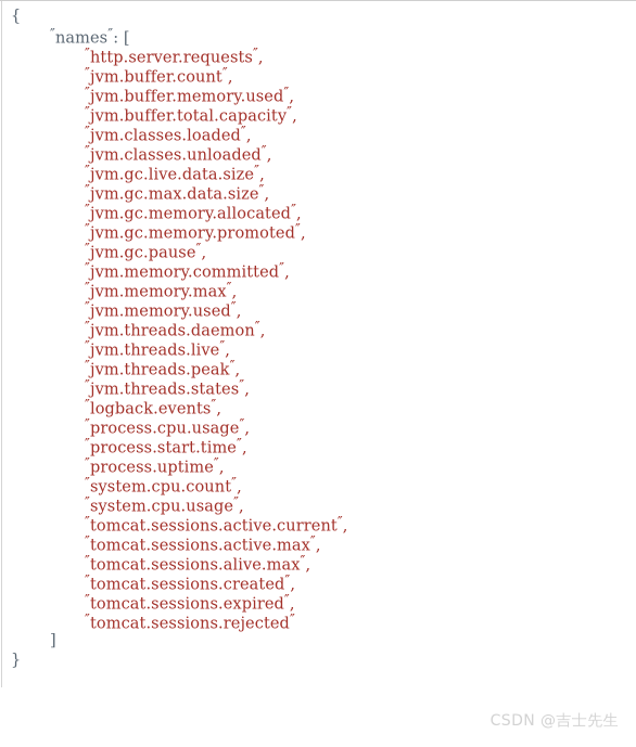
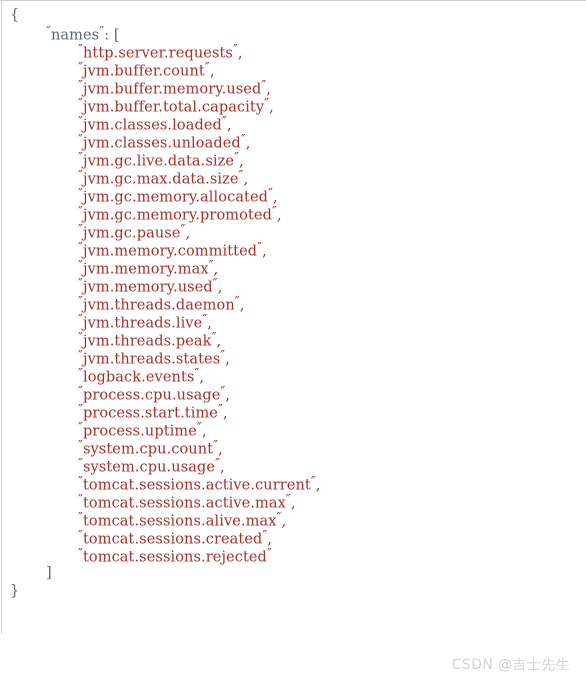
  {
  ″names″: [
  ″http.server.requests″,
  ″jvm.buffer.count″,
  ″jvm.buffer.memory.used″,
  ″jvm.buffer.total.capacity″,
  ″jvm.classes.loaded″,
  ″jvm.classes.unloaded″,
  ″jvm.gc.live.data.size″,
  ″jvm.gc.max.data.size″,
  ″jvm.gc.memory.allocated″,
  ″jvm.gc.memory.promoted″,
  ″jvm.gc.pause″,
  ″jvm.memory.committed″,
  ″jvm.memory.max″,
  ″jvm.memory.used″,
  ″jvm.threads.daemon″,
  ″jvm.threads.live″,
  ″jvm.threads.peak″,
  ″jvm.threads.states″,
  ″logback.events″,
  ″process.cpu.usage″,
  ″process.start.time″,
  ″process.uptime″,
  ″system.cpu.count″,
  ″system.cpu.usage″,
  ″tomcat.sessions.active.current″,
  ″tomcat.sessions.active.max″,
  ″tomcat.sessions.alive.max″,
  ″tomcat.sessions.created″,
- ″tomcat.sessions.expired″,
  ″tomcat.sessions.rejected″
  ]
  }
  CSDN @吉士先生
